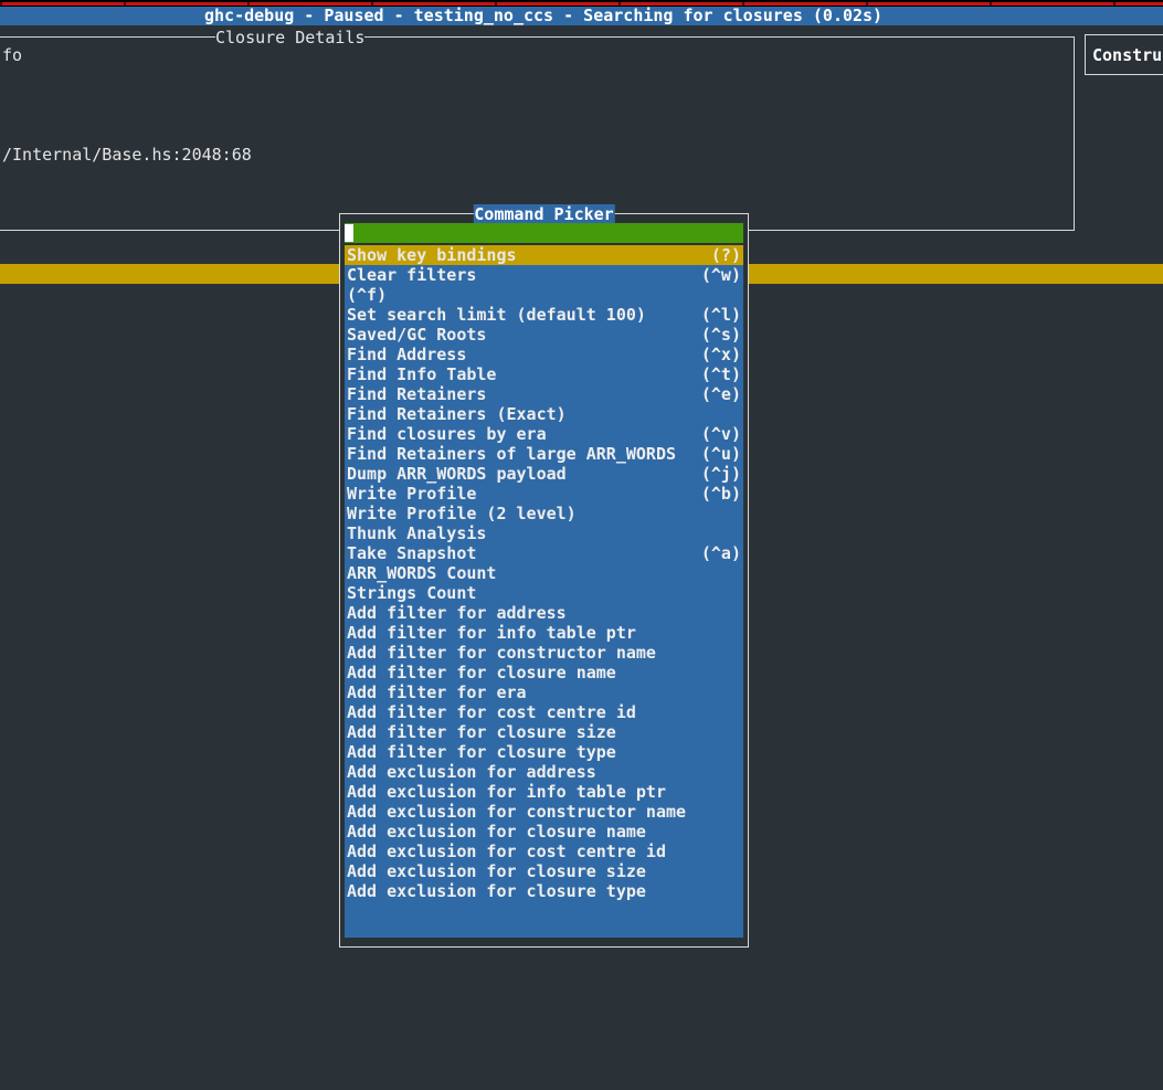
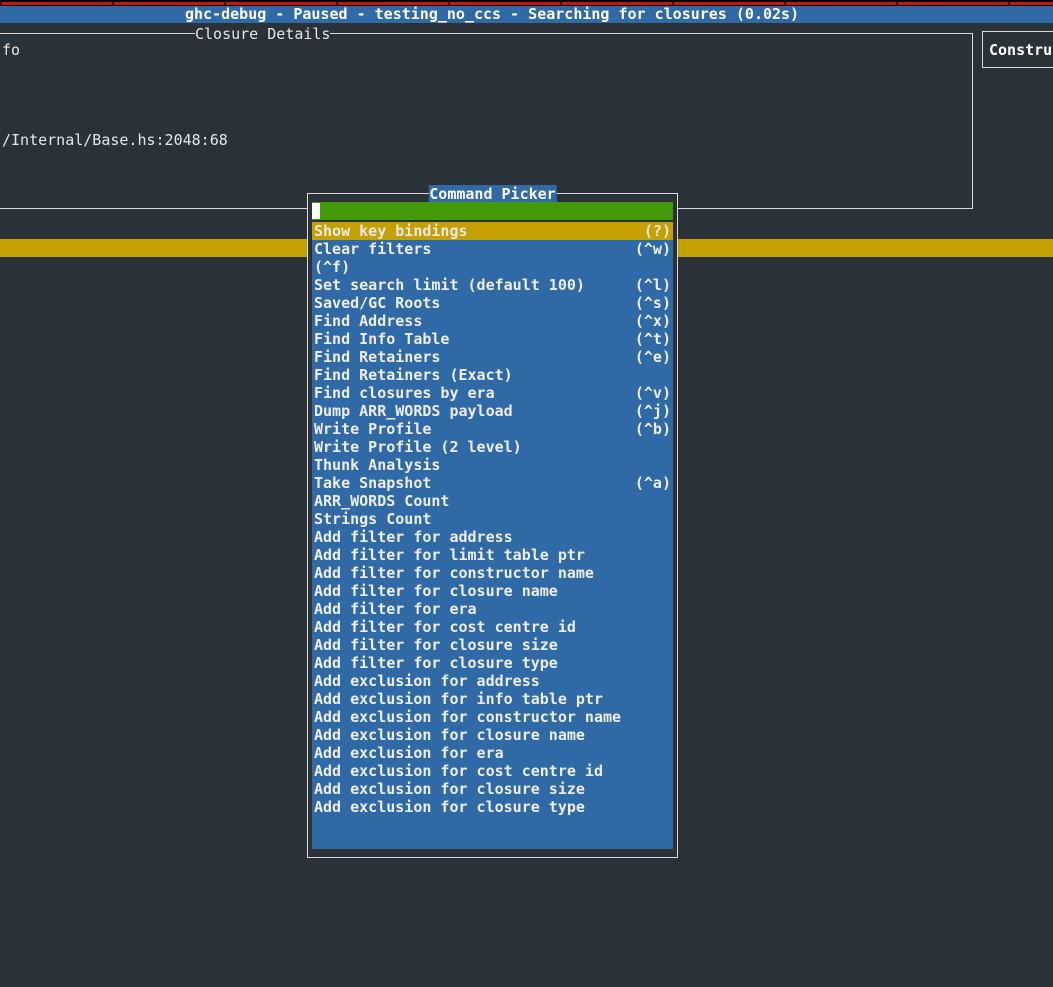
  ghc-debug - Paused - testing_no_ccs - Searching for closures (0.02s)
  Closure Details
  fo
  /Internal/Base.hs:2048:68
  Constru
  Command Picker
  Show key bindings
  (?)
  Clear filters
  (^w)
  (^f)
  Set search limit (default 100)
  (^l)
  Saved/GC Roots
  (^s)
  Find Address
  (^x)
  Find Info Table
  (^t)
  Find Retainers
  (^e)
  Find Retainers (Exact)
  Find closures by era
  (^v)
- Find Retainers of large ARR_WORDS
- (^u)
  Dump ARR_WORDS payload
  (^j)
  Write Profile
  (^b)
  Write Profile (2 level)
  Thunk Analysis
  Take Snapshot
  (^a)
  ARR_WORDS Count
  Strings Count
  Add filter for address
- Add filter for info table ptr
+ Add filter for limit table ptr
  Add filter for constructor name
  Add filter for closure name
  Add filter for era
  Add filter for cost centre id
  Add filter for closure size
  Add filter for closure type
  Add exclusion for address
  Add exclusion for info table ptr
  Add exclusion for constructor name
  Add exclusion for closure name
+ Add exclusion for era
  Add exclusion for cost centre id
  Add exclusion for closure size
  Add exclusion for closure type
